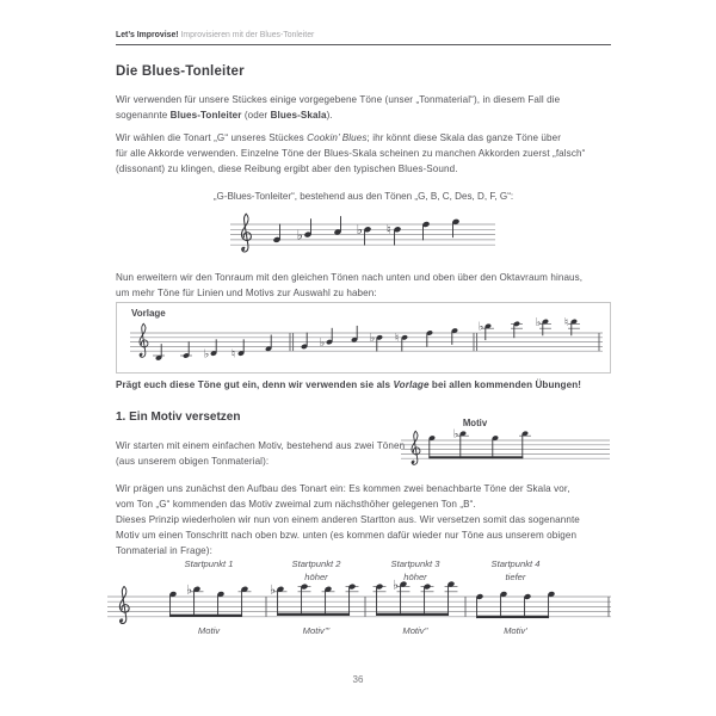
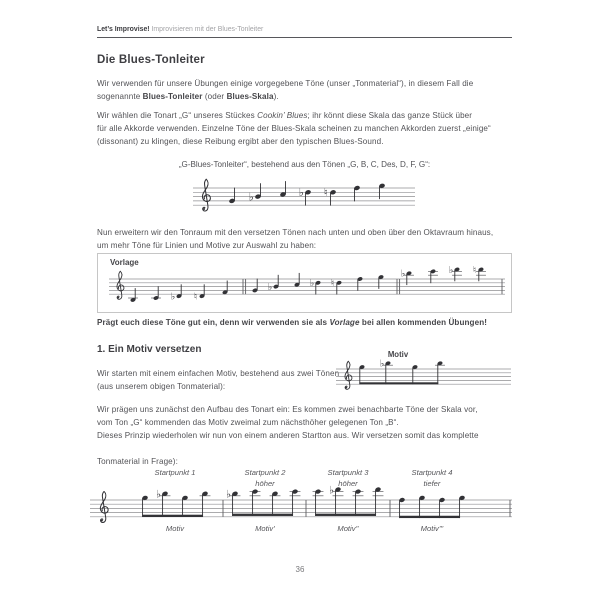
  Die Blues-Tonleiter
- Wir verwenden für unsere Stückes einige vorgegebene Töne (unser „Tonmaterial“), in diesem Fall die
+ Wir verwenden für unsere Übungen einige vorgegebene Töne (unser „Tonmaterial“), in diesem Fall die
  sogenannte Blues-Tonleiter (oder Blues-Skala).
- Wir wählen die Tonart „G“ unseres Stückes Cookin’ Blues; ihr könnt diese Skala das ganze Töne über
+ Wir wählen die Tonart „G“ unseres Stückes Cookin’ Blues; ihr könnt diese Skala das ganze Stück über
- für alle Akkorde verwenden. Einzelne Töne der Blues-Skala scheinen zu manchen Akkorden zuerst „falsch“
+ für alle Akkorde verwenden. Einzelne Töne der Blues-Skala scheinen zu manchen Akkorden zuerst „einige“
  (dissonant) zu klingen, diese Reibung ergibt aber den typischen Blues-Sound.
  „G-Blues-Tonleiter“, bestehend aus den Tönen „G, B, C, Des, D, F, G“:
  ♭
  ♭
  ♮
- Nun erweitern wir den Tonraum mit den gleichen Tönen nach unten und oben über den Oktavraum hinaus,
+ Nun erweitern wir den Tonraum mit den versetzen Tönen nach unten und oben über den Oktavraum hinaus,
- um mehr Töne für Linien und Motivs zur Auswahl zu haben:
+ um mehr Töne für Linien und Motive zur Auswahl zu haben:
  Vorlage
  ♭
  ♮
  ♭
  ♭
  ♮
  ♭
  ♭
  ♮
  Prägt euch diese Töne gut ein, denn wir verwenden sie als Vorlage bei allen kommenden Übungen!
  1. Ein Motiv versetzen
  Wir starten mit einem einfachen Motiv, bestehend aus zwei Tönen
  (aus unserem obigen Tonmaterial):
  Motiv
  ♭
  Wir prägen uns zunächst den Aufbau des Tonart ein: Es kommen zwei benachbarte Töne der Skala vor,
  vom Ton „G“ kommenden das Motiv zweimal zum nächsthöher gelegenen Ton „B“.
- Dieses Prinzip wiederholen wir nun von einem anderen Startton aus. Wir versetzen somit das sogenannte
+ Dieses Prinzip wiederholen wir nun von einem anderen Startton aus. Wir versetzen somit das komplette
- Motiv um einen Tonschritt nach oben bzw. unten (es kommen dafür wieder nur Töne aus unserem obigen
  Tonmaterial in Frage):
  Startpunkt 1
  Startpunkt 2
  Startpunkt 3
  Startpunkt 4
  höher
  höher
  tiefer
  ♭
  ♭
  ♭
  Motiv
- Motiv’’’
+ Motiv’
  Motiv’’
- Motiv’
+ Motiv’’’
  36
